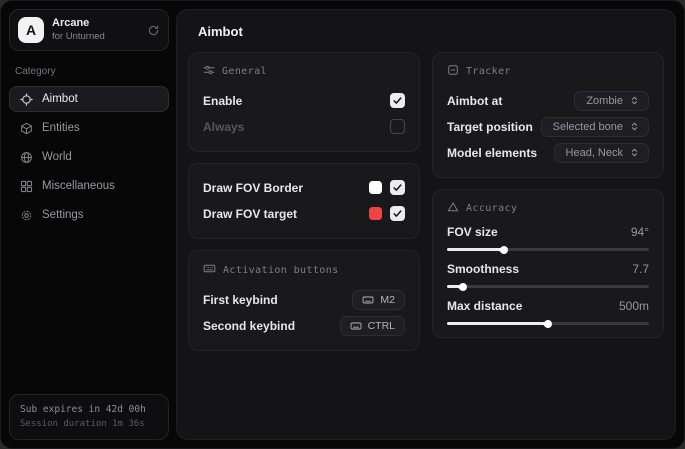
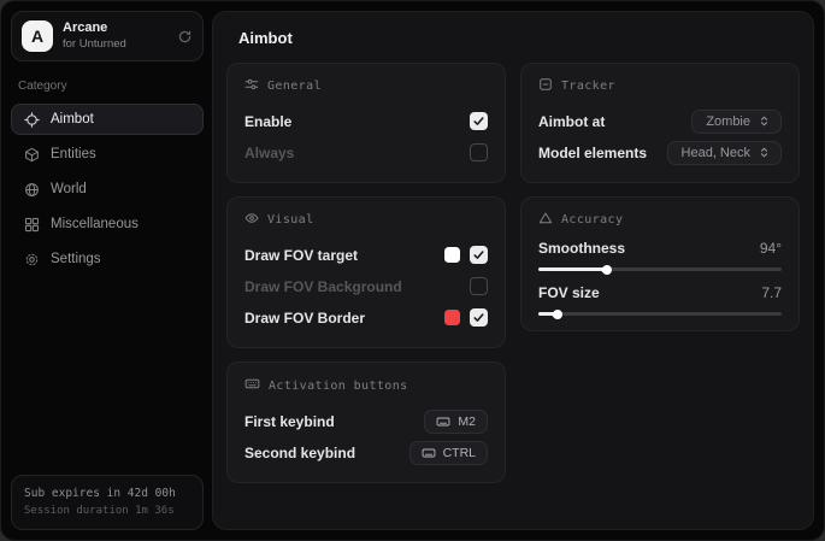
  A
  Arcane
  for Unturned
  Category
  Aimbot
  Entities
  World
  Miscellaneous
  Settings
  Sub expires in 42d 00h
  Session duration 1m 36s
  Aimbot
  General
  Enable
  Always
+ Visual
- Draw FOV Border
+ Draw FOV target
+ Draw FOV Background
- Draw FOV target
+ Draw FOV Border
  Activation buttons
  First keybind
  M2
  Second keybind
  CTRL
  Tracker
  Aimbot at
  Zombie
- Target position
- Selected bone
  Model elements
  Head, Neck
  Accuracy
- FOV size
+ Smoothness
  94°
- Smoothness
+ FOV size
  7.7
- Max distance
- 500m
